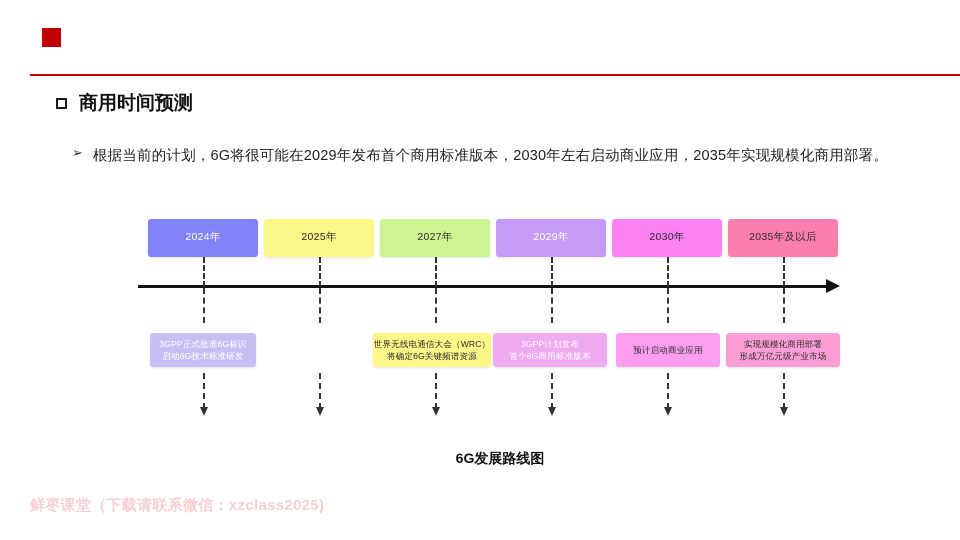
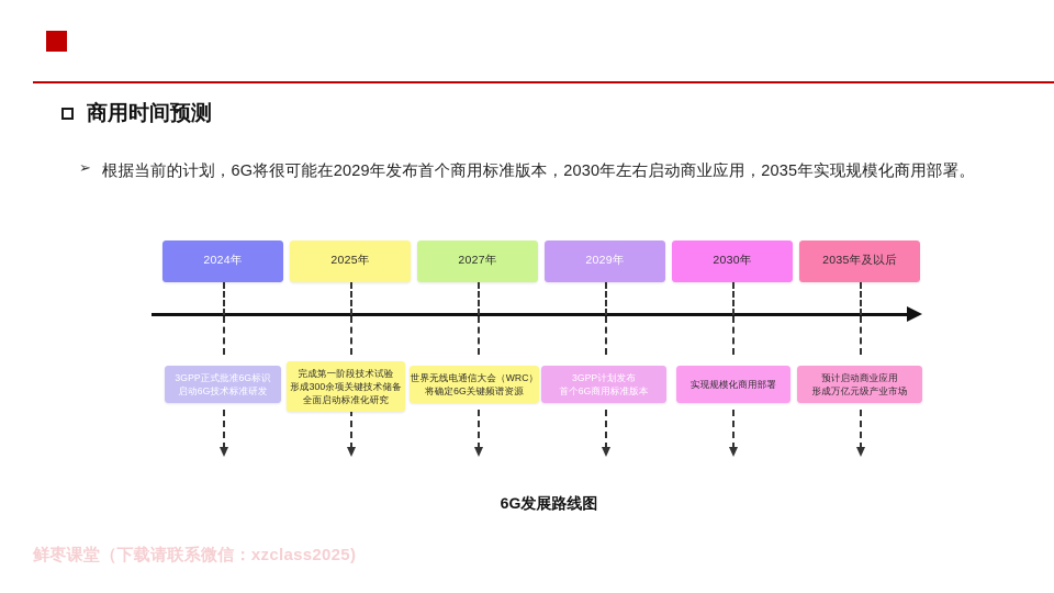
  商用时间预测
  ➢
  根据当前的计划，6G将很可能在2029年发布首个商用标准版本，2030年左右启动商业应用，2035年实现规模化商用部署。
  2024年
  3GPP正式批准6G标识
  启动6G技术标准研发
  2025年
+ 完成第一阶段技术试验
+ 形成300余项关键技术储备
+ 全面启动标准化研究
  2027年
  世界无线电通信大会（WRC）
  将确定6G关键频谱资源
  2029年
  3GPP计划发布
  首个6G商用标准版本
  2030年
- 预计启动商业应用
+ 实现规模化商用部署
  2035年及以后
- 实现规模化商用部署
+ 预计启动商业应用
  形成万亿元级产业市场
  6G发展路线图
  鲜枣课堂（下载请联系微信：xzclass2025)
